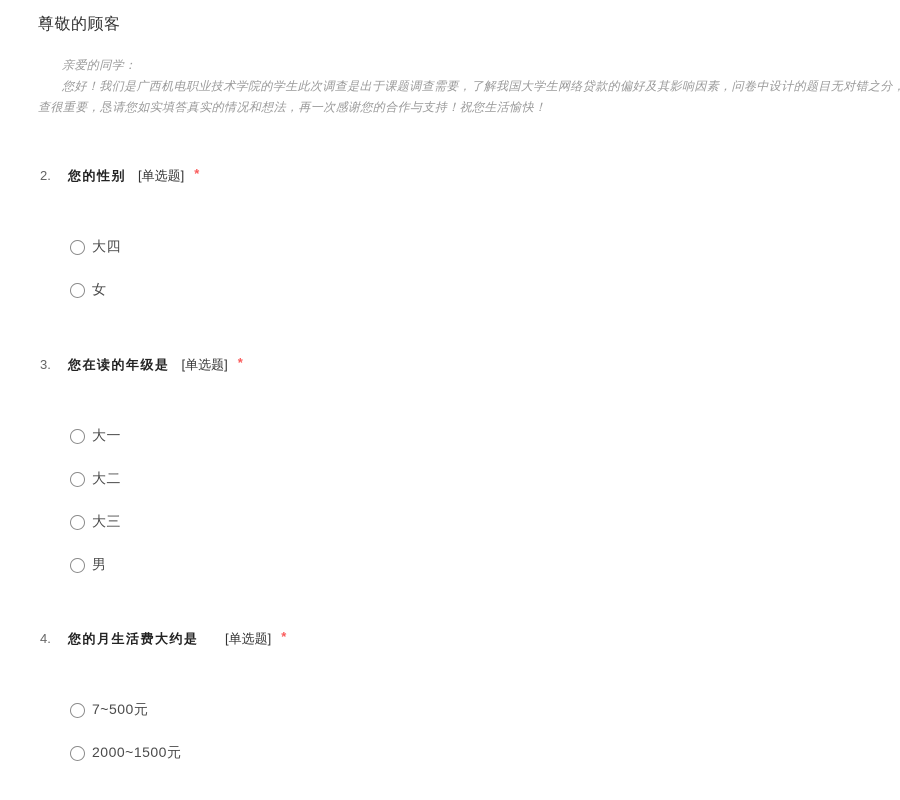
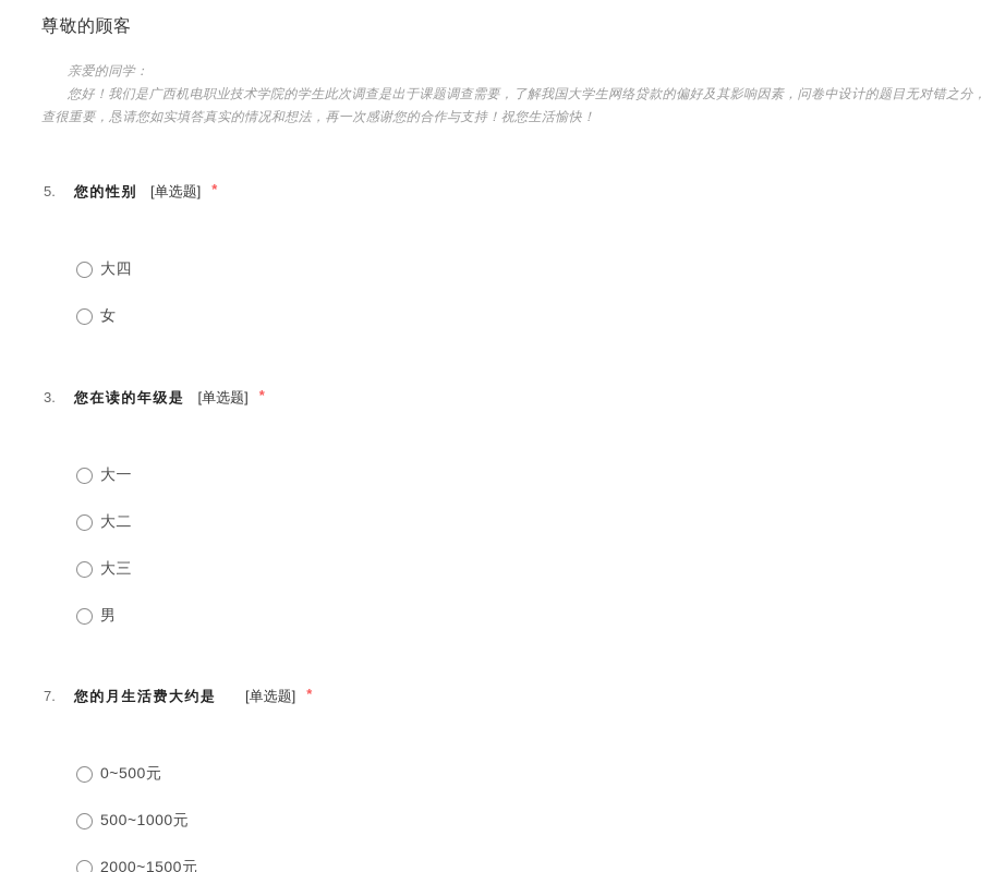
  尊敬的顾客
  亲爱的同学：
  您好！我们是广西机电职业技术学院的学生此次调查是出于课题调查需要，了解我国大学生网络贷款的偏好及其影响因素，问卷中设计的题目无对错之分，
  查很重要，恳请您如实填答真实的情况和想法，再一次感谢您的合作与支持！祝您生活愉快！
- 2.
+ 5.
  您的性别
  [单选题]
  *
  大四
  女
  3.
  您在读的年级是
  [单选题]
  *
  大一
  大二
  大三
  男
- 4.
+ 7.
  您的月生活费大约是
  [单选题]
  *
- 7~500元
+ 0~500元
+ 500~1000元
  2000~1500元
